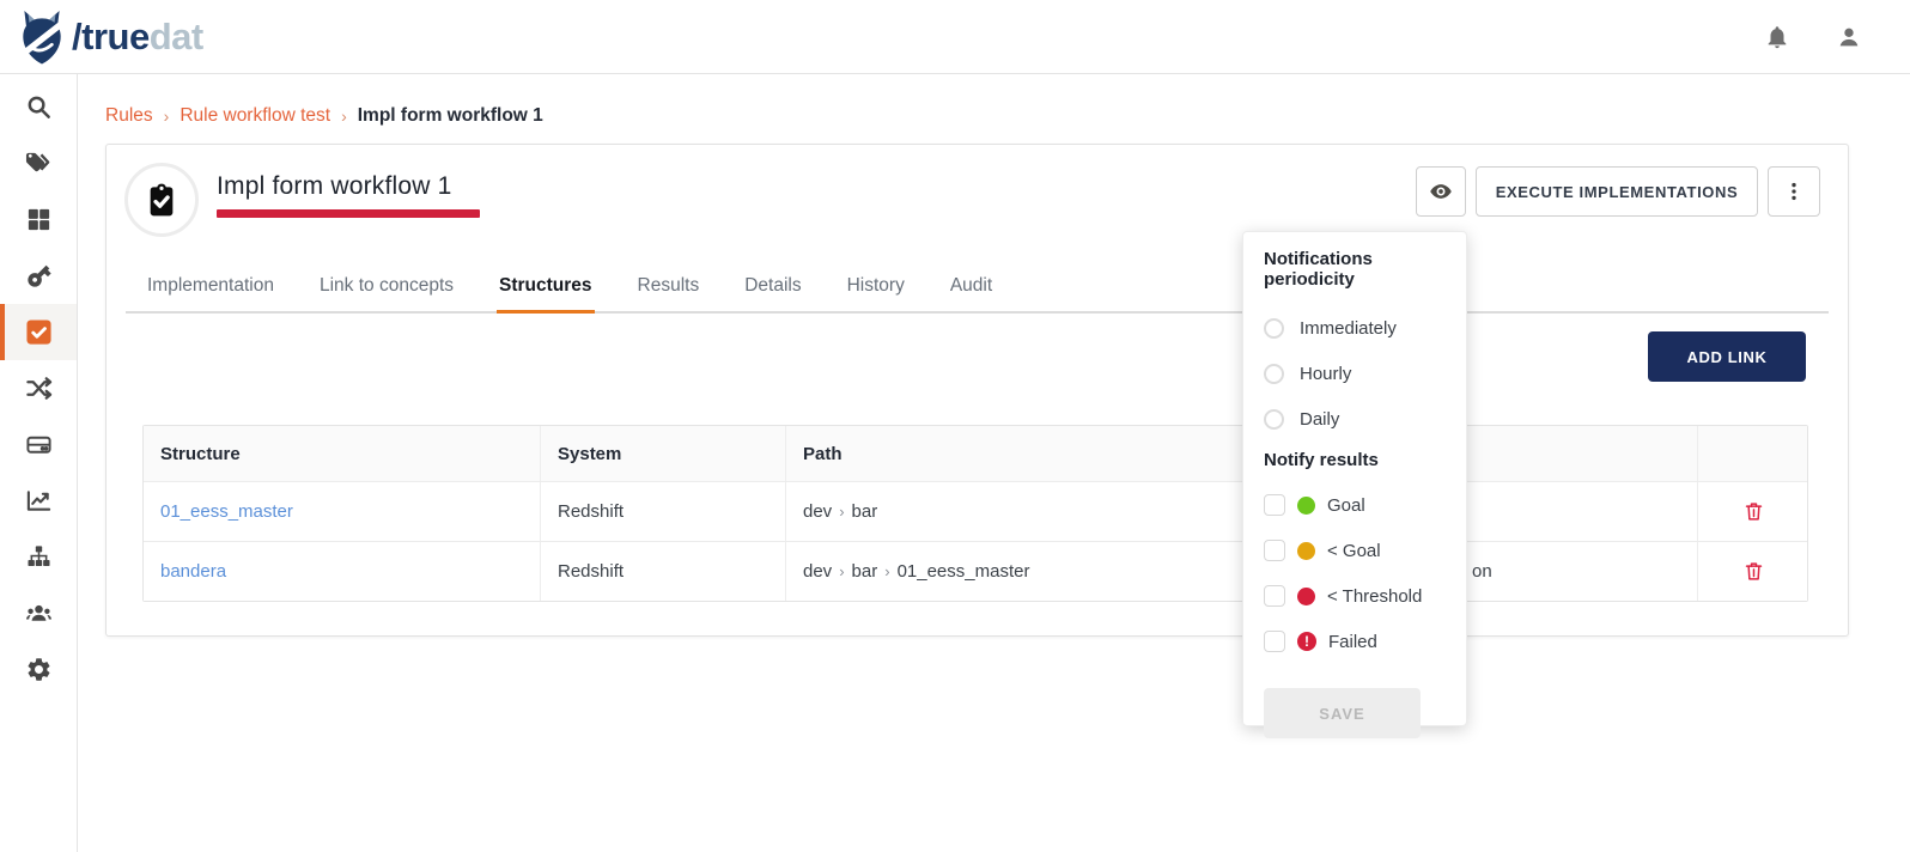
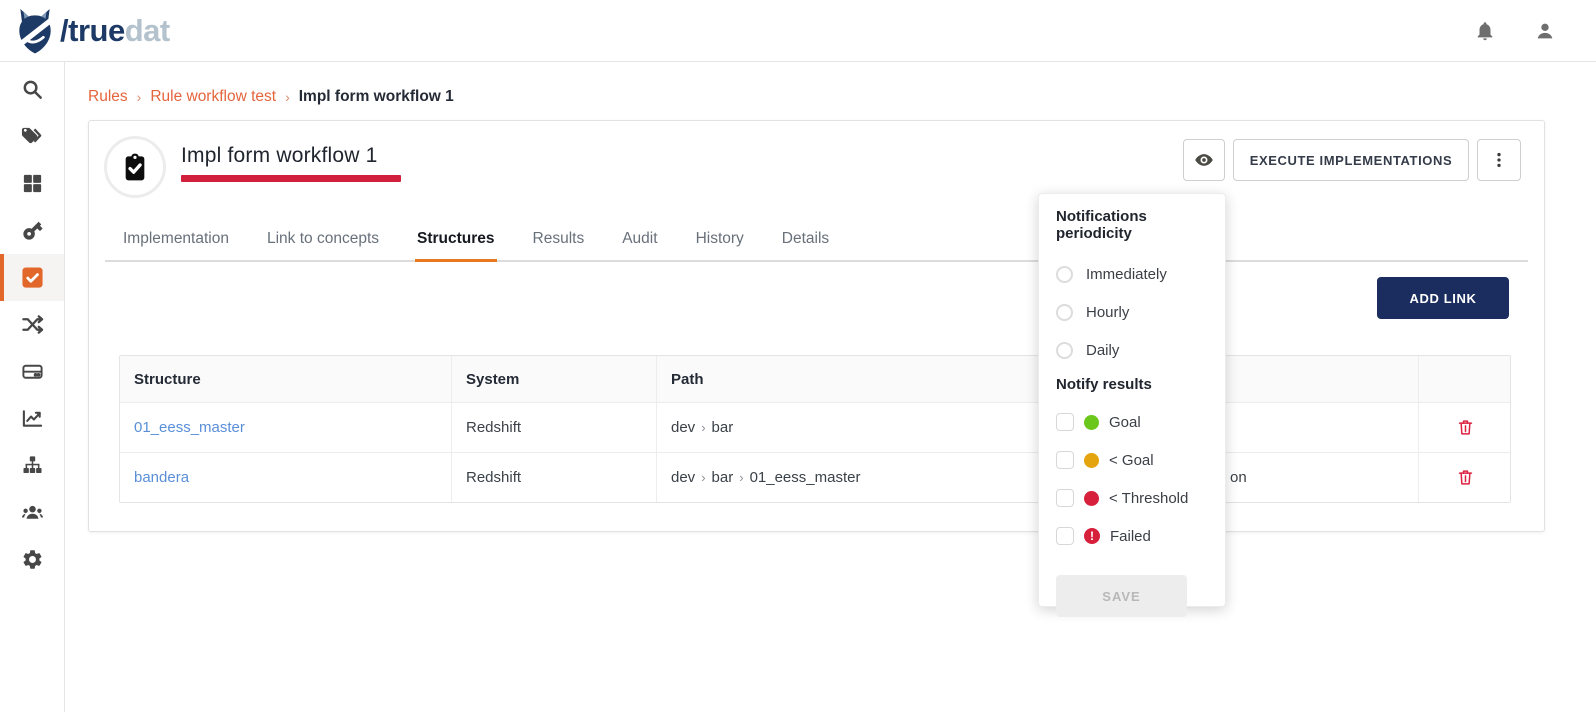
  /truedat
  Rules
  ›
  Rule workflow test
  ›
  Impl form workflow 1
  Impl form workflow 1
  EXECUTE IMPLEMENTATIONS
  Implementation
  Link to concepts
  Structures
  Results
- Details
+ Audit
  History
- Audit
+ Details
  ADD LINK
  Structure
  System
  Path
  01_eess_master
  Redshift
  dev
  ›
  bar
  bandera
  Redshift
  dev
  ›
  bar
  ›
  01_eess_master
  on
  Notifications periodicity
  Immediately
  Hourly
  Daily
  Notify results
  Goal
  < Goal
  < Threshold
  !
  Failed
  SAVE
